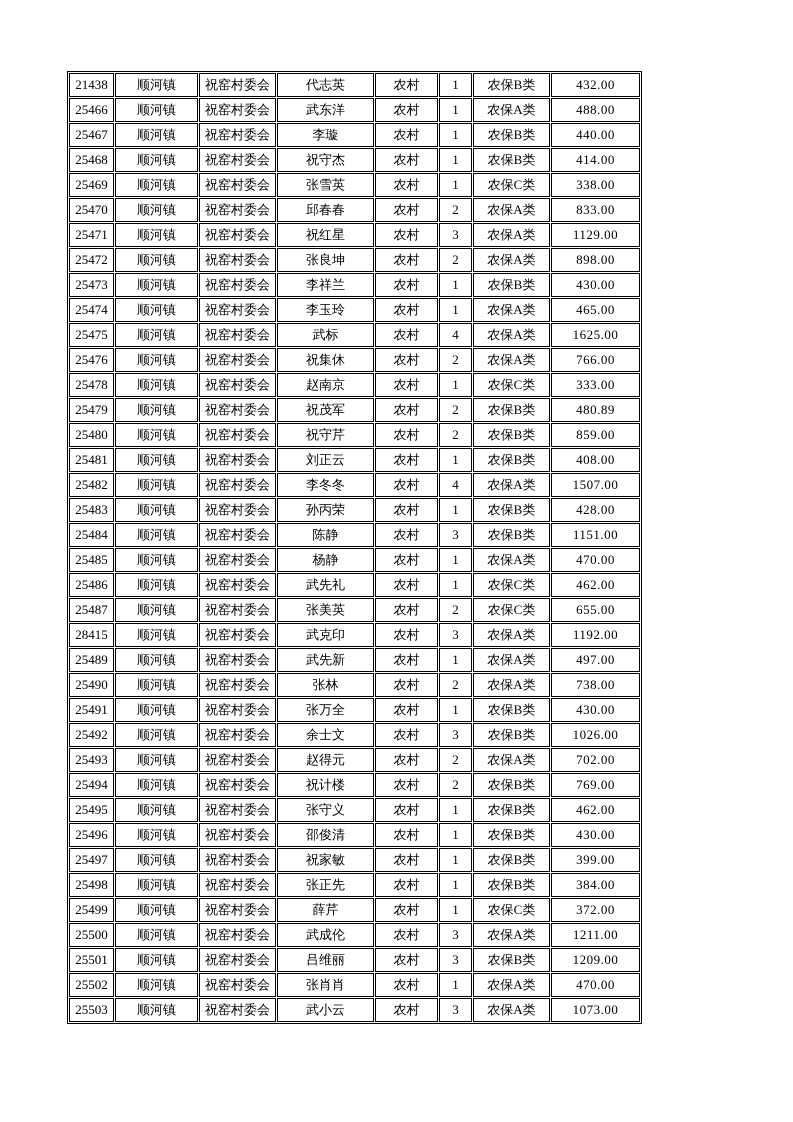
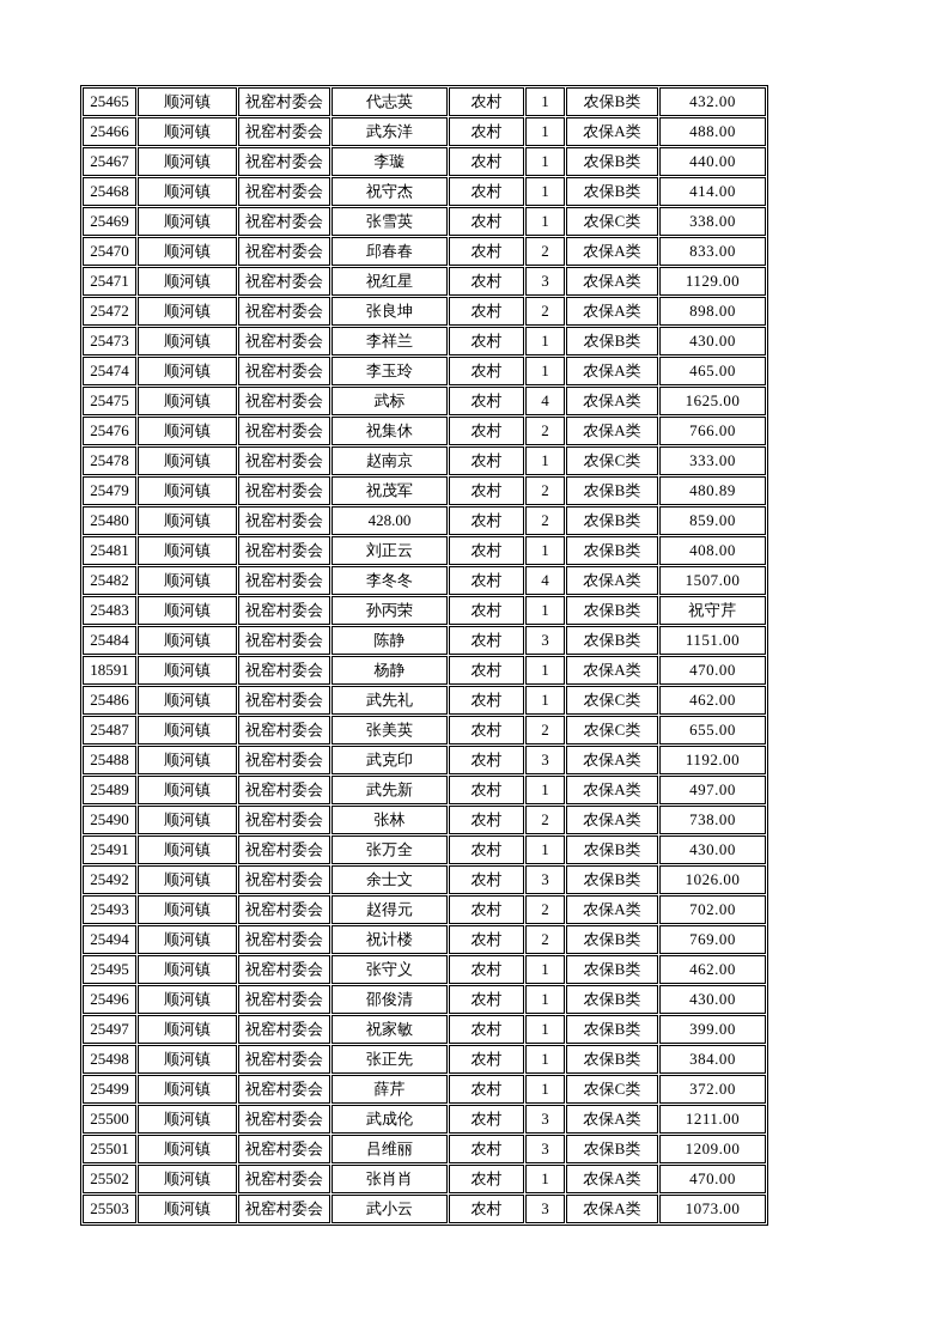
- 21438	顺河镇	祝窑村委会	代志英	农村	1	农保B类	432.00
+ 25465	顺河镇	祝窑村委会	代志英	农村	1	农保B类	432.00
  25466	顺河镇	祝窑村委会	武东洋	农村	1	农保A类	488.00
  25467	顺河镇	祝窑村委会	李璇	农村	1	农保B类	440.00
  25468	顺河镇	祝窑村委会	祝守杰	农村	1	农保B类	414.00
  25469	顺河镇	祝窑村委会	张雪英	农村	1	农保C类	338.00
  25470	顺河镇	祝窑村委会	邱春春	农村	2	农保A类	833.00
  25471	顺河镇	祝窑村委会	祝红星	农村	3	农保A类	1129.00
  25472	顺河镇	祝窑村委会	张良坤	农村	2	农保A类	898.00
  25473	顺河镇	祝窑村委会	李祥兰	农村	1	农保B类	430.00
  25474	顺河镇	祝窑村委会	李玉玲	农村	1	农保A类	465.00
  25475	顺河镇	祝窑村委会	武标	农村	4	农保A类	1625.00
  25476	顺河镇	祝窑村委会	祝集休	农村	2	农保A类	766.00
  25478	顺河镇	祝窑村委会	赵南京	农村	1	农保C类	333.00
  25479	顺河镇	祝窑村委会	祝茂军	农村	2	农保B类	480.89
- 25480	顺河镇	祝窑村委会	祝守芹	农村	2	农保B类	859.00
+ 25480	顺河镇	祝窑村委会	428.00	农村	2	农保B类	859.00
  25481	顺河镇	祝窑村委会	刘正云	农村	1	农保B类	408.00
  25482	顺河镇	祝窑村委会	李冬冬	农村	4	农保A类	1507.00
- 25483	顺河镇	祝窑村委会	孙丙荣	农村	1	农保B类	428.00
+ 25483	顺河镇	祝窑村委会	孙丙荣	农村	1	农保B类	祝守芹
  25484	顺河镇	祝窑村委会	陈静	农村	3	农保B类	1151.00
- 25485	顺河镇	祝窑村委会	杨静	农村	1	农保A类	470.00
+ 18591	顺河镇	祝窑村委会	杨静	农村	1	农保A类	470.00
  25486	顺河镇	祝窑村委会	武先礼	农村	1	农保C类	462.00
  25487	顺河镇	祝窑村委会	张美英	农村	2	农保C类	655.00
- 28415	顺河镇	祝窑村委会	武克印	农村	3	农保A类	1192.00
+ 25488	顺河镇	祝窑村委会	武克印	农村	3	农保A类	1192.00
  25489	顺河镇	祝窑村委会	武先新	农村	1	农保A类	497.00
  25490	顺河镇	祝窑村委会	张林	农村	2	农保A类	738.00
  25491	顺河镇	祝窑村委会	张万全	农村	1	农保B类	430.00
  25492	顺河镇	祝窑村委会	余士文	农村	3	农保B类	1026.00
  25493	顺河镇	祝窑村委会	赵得元	农村	2	农保A类	702.00
  25494	顺河镇	祝窑村委会	祝计楼	农村	2	农保B类	769.00
  25495	顺河镇	祝窑村委会	张守义	农村	1	农保B类	462.00
  25496	顺河镇	祝窑村委会	邵俊清	农村	1	农保B类	430.00
  25497	顺河镇	祝窑村委会	祝家敏	农村	1	农保B类	399.00
  25498	顺河镇	祝窑村委会	张正先	农村	1	农保B类	384.00
  25499	顺河镇	祝窑村委会	薛芹	农村	1	农保C类	372.00
  25500	顺河镇	祝窑村委会	武成伦	农村	3	农保A类	1211.00
  25501	顺河镇	祝窑村委会	吕维丽	农村	3	农保B类	1209.00
  25502	顺河镇	祝窑村委会	张肖肖	农村	1	农保A类	470.00
  25503	顺河镇	祝窑村委会	武小云	农村	3	农保A类	1073.00
